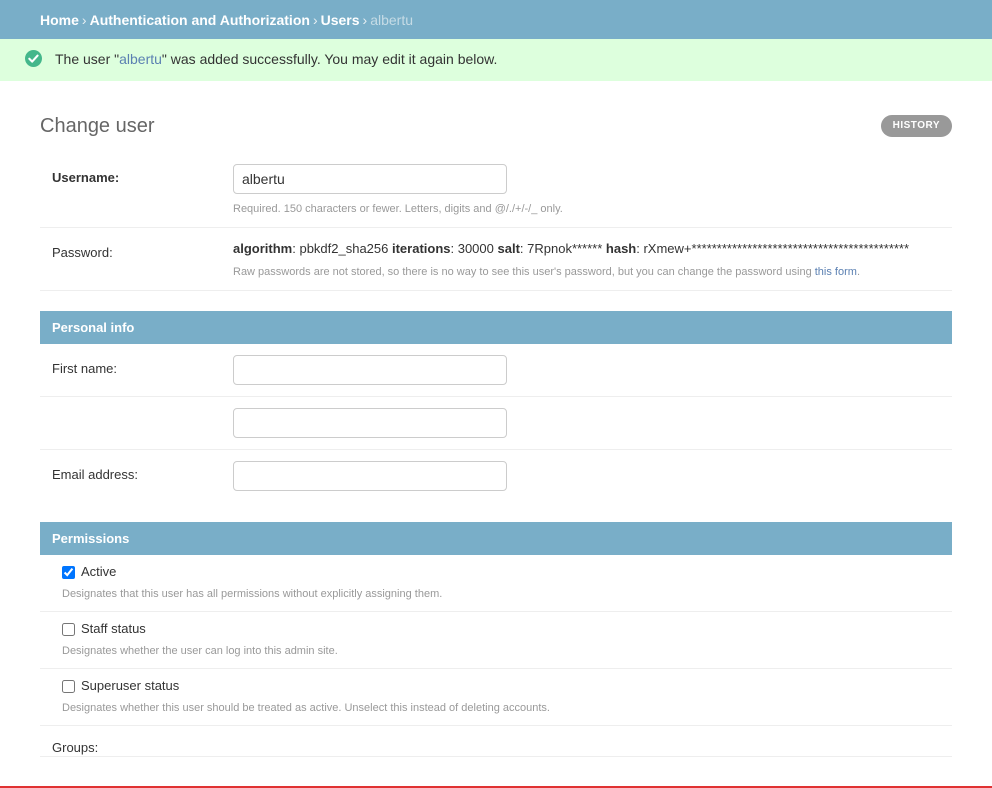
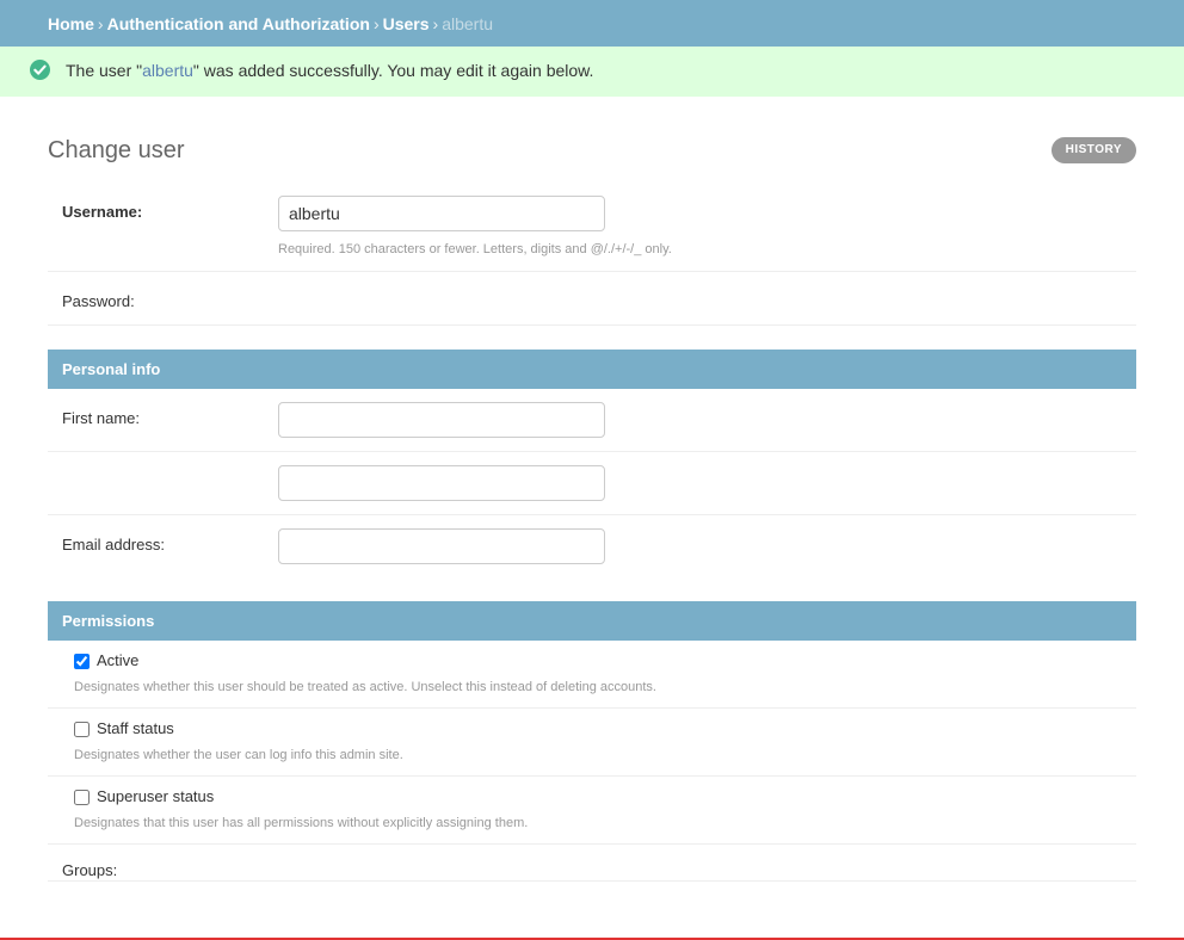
  Home › Authentication and Authorization › Users › albertu
  The user "albertu" was added successfully. You may edit it again below.
  Change user
  HISTORY
  Username:
  albertu
  Required. 150 characters or fewer. Letters, digits and @/./+/-/_ only.
  Password:
- algorithm: pbkdf2_sha256 iterations: 30000 salt: 7Rpnok****** hash: rXmew+*******************************************
- Raw passwords are not stored, so there is no way to see this user's password, but you can change the password using this form.
  Personal info
  First name:
  Email address:
  Permissions
  Active
- Designates that this user has all permissions without explicitly assigning them.
+ Designates whether this user should be treated as active. Unselect this instead of deleting accounts.
  Staff status
- Designates whether the user can log into this admin site.
+ Designates whether the user can log info this admin site.
  Superuser status
- Designates whether this user should be treated as active. Unselect this instead of deleting accounts.
+ Designates that this user has all permissions without explicitly assigning them.
  Groups:
